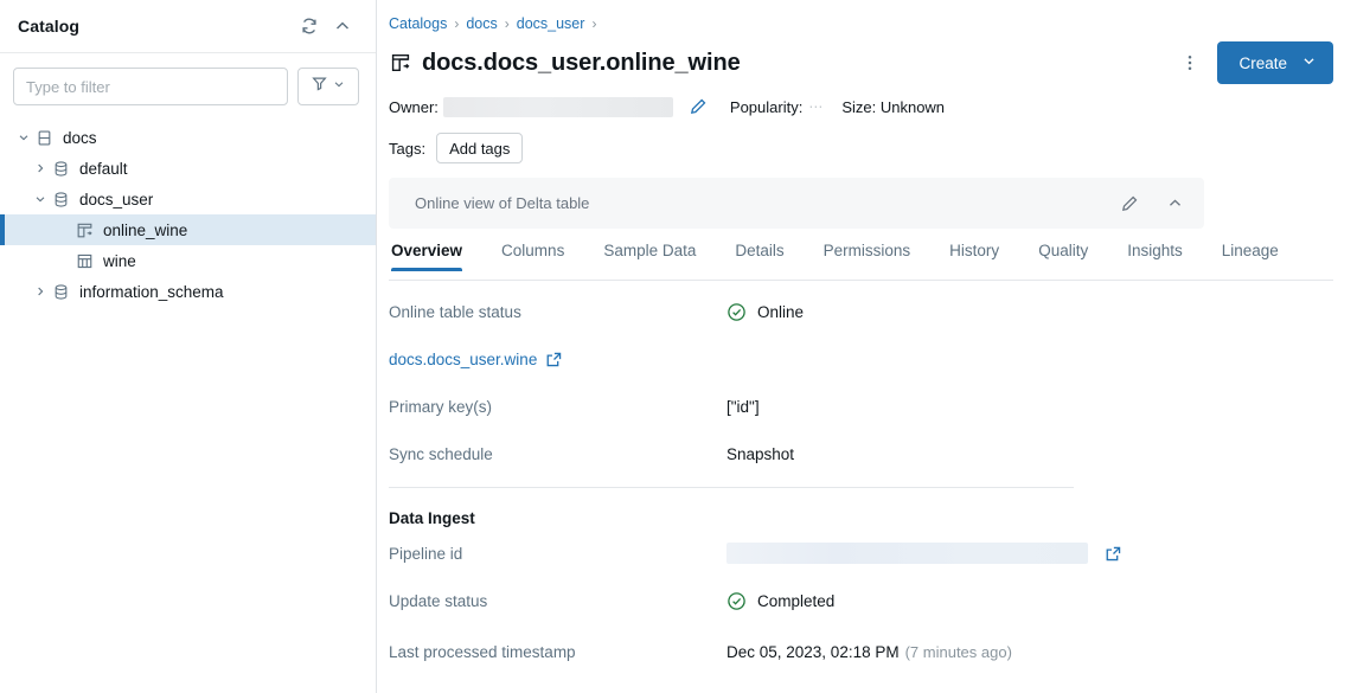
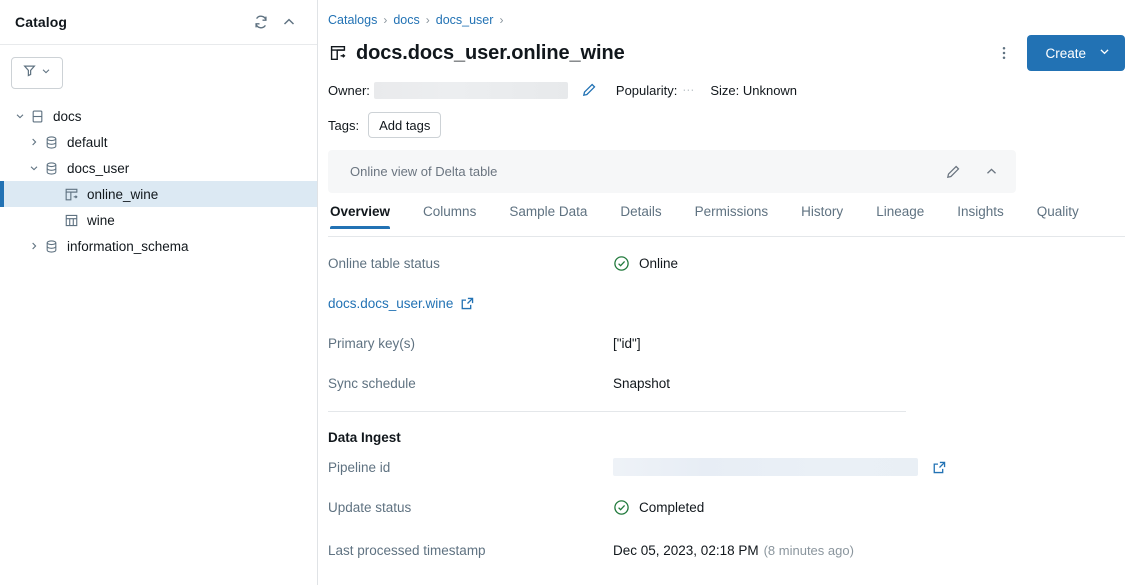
  Catalog
- Type to filter
  docs
  default
  docs_user
  online_wine
  wine
  information_schema
  Catalogs
  ›
  docs
  ›
  docs_user
  ›
  docs.docs_user.online_wine
  Create
  Owner:
  Popularity:
  ⋯
  Size: Unknown
  Tags:
  Add tags
  Online view of Delta table
  Overview
  Columns
  Sample Data
  Details
  Permissions
  History
- Quality
+ Lineage
  Insights
- Lineage
+ Quality
  Online table status
  Online
  docs.docs_user.wine
  Primary key(s)
  ["id"]
  Sync schedule
  Snapshot
  Data Ingest
  Pipeline id
  Update status
  Completed
  Last processed timestamp
  Dec 05, 2023, 02:18 PM
- (7 minutes ago)
+ (8 minutes ago)
